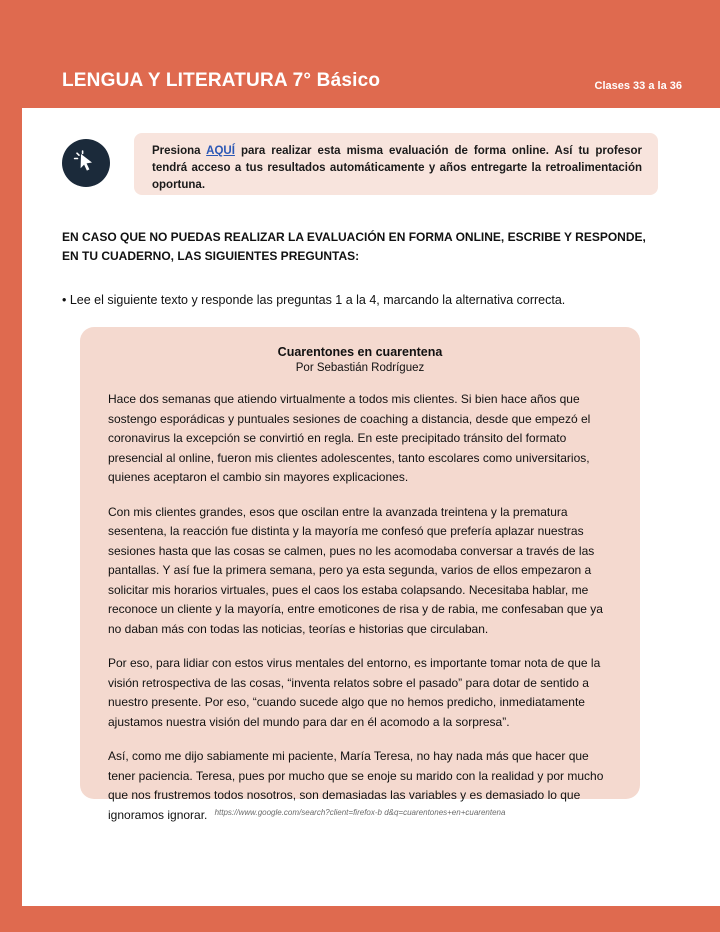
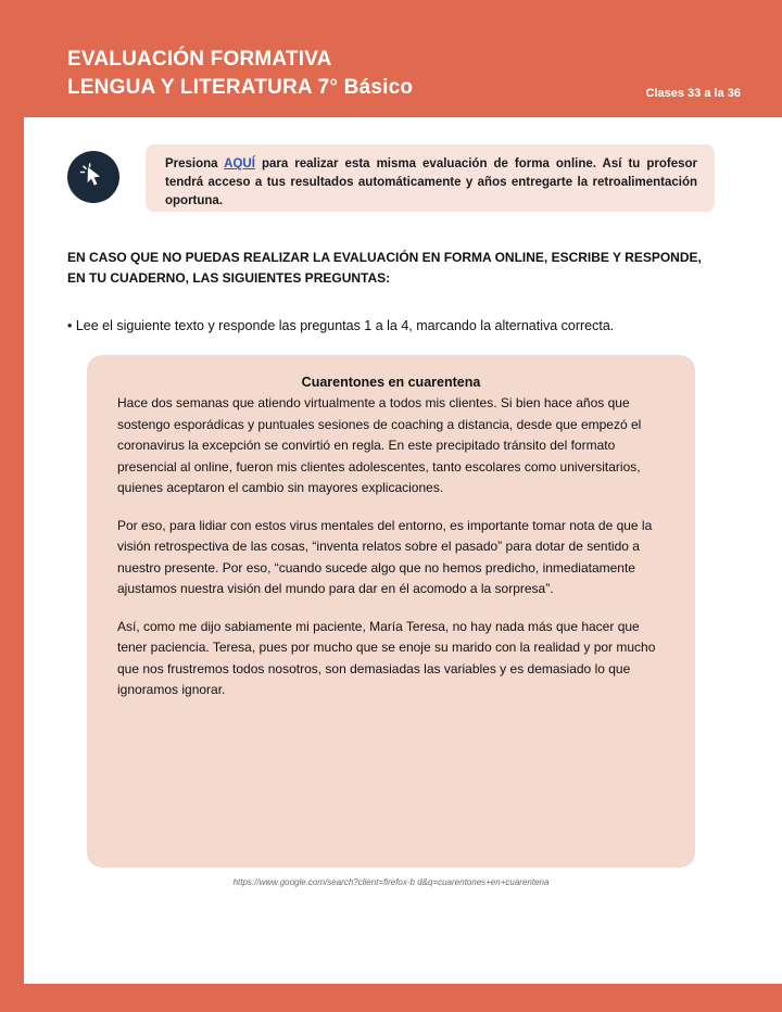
+ EVALUACIÓN FORMATIVA
  LENGUA Y LITERATURA 7° Básico
  Clases 33 a la 36
  Presiona AQUÍ para realizar esta misma evaluación de forma online. Así tu profesor tendrá acceso a tus resultados automáticamente y años entregarte la retroalimentación oportuna.
  EN CASO QUE NO PUEDAS REALIZAR LA EVALUACIÓN EN FORMA ONLINE, ESCRIBE Y RESPONDE, EN TU CUADERNO, LAS SIGUIENTES PREGUNTAS:
  • Lee el siguiente texto y responde las preguntas 1 a la 4, marcando la alternativa correcta.
  Cuarentones en cuarentena
- Por Sebastián Rodríguez
  Hace dos semanas que atiendo virtualmente a todos mis clientes. Si bien hace años que sostengo esporádicas y puntuales sesiones de coaching a distancia, desde que empezó el coronavirus la excepción se convirtió en regla. En este precipitado tránsito del formato presencial al online, fueron mis clientes adolescentes, tanto escolares como universitarios, quienes aceptaron el cambio sin mayores explicaciones.
- Con mis clientes grandes, esos que oscilan entre la avanzada treintena y la prematura sesentena, la reacción fue distinta y la mayoría me confesó que prefería aplazar nuestras sesiones hasta que las cosas se calmen, pues no les acomodaba conversar a través de las pantallas. Y así fue la primera semana, pero ya esta segunda, varios de ellos empezaron a solicitar mis horarios virtuales, pues el caos los estaba colapsando. Necesitaba hablar, me reconoce un cliente y la mayoría, entre emoticones de risa y de rabia, me confesaban que ya no daban más con todas las noticias, teorías e historias que circulaban.
  Por eso, para lidiar con estos virus mentales del entorno, es importante tomar nota de que la visión retrospectiva de las cosas, “inventa relatos sobre el pasado” para dotar de sentido a nuestro presente. Por eso, “cuando sucede algo que no hemos predicho, inmediatamente ajustamos nuestra visión del mundo para dar en él acomodo a la sorpresa”.
  Así, como me dijo sabiamente mi paciente, María Teresa, no hay nada más que hacer que tener paciencia. Teresa, pues por mucho que se enoje su marido con la realidad y por mucho que nos frustremos todos nosotros, son demasiadas las variables y es demasiado lo que ignoramos ignorar.
  https://www.google.com/search?client=firefox-b d&q=cuarentones+en+cuarentena
